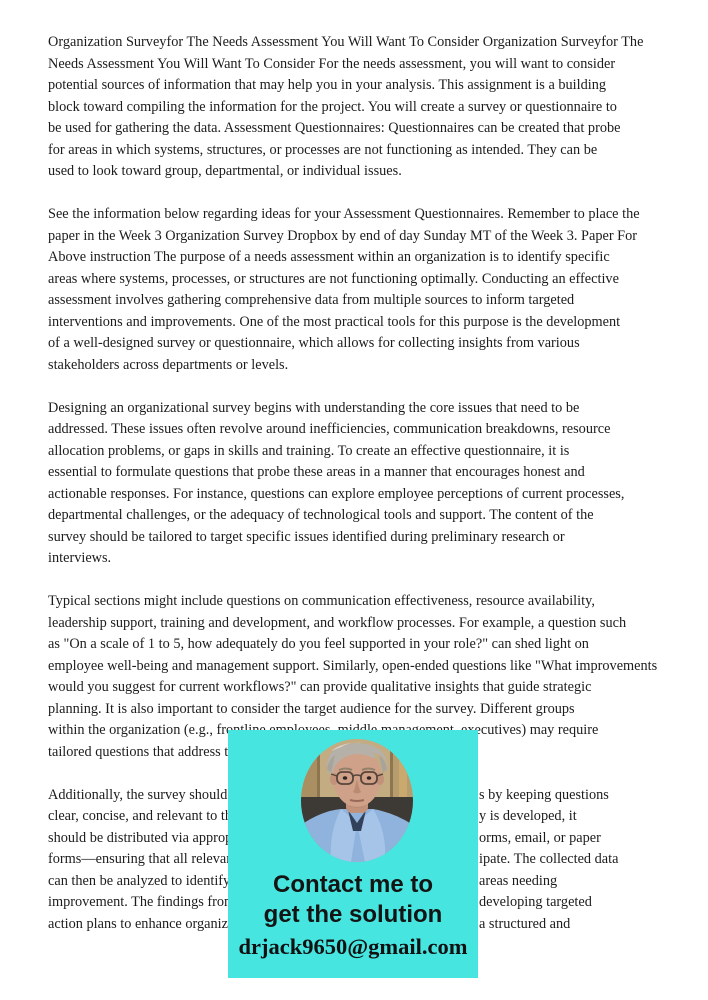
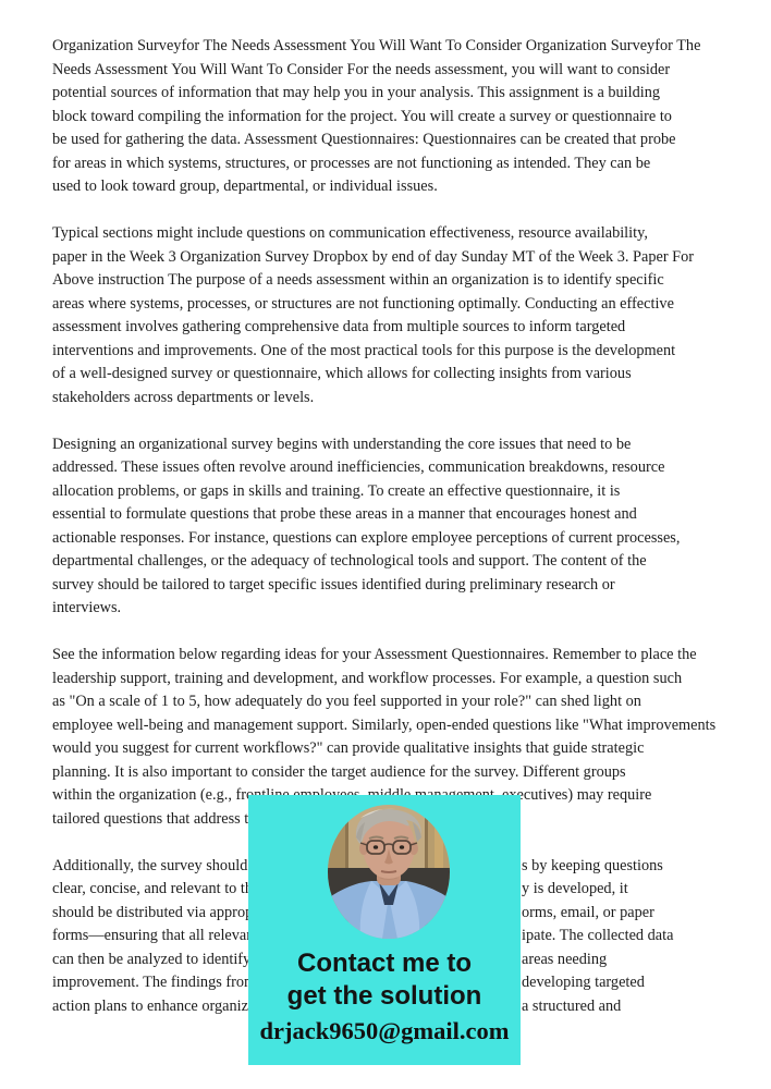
  Organization Surveyfor The Needs Assessment You Will Want To Consider Organization Surveyfor The
  Needs Assessment You Will Want To Consider For the needs assessment, you will want to consider
  potential sources of information that may help you in your analysis. This assignment is a building
  block toward compiling the information for the project. You will create a survey or questionnaire to
  be used for gathering the data. Assessment Questionnaires: Questionnaires can be created that probe
  for areas in which systems, structures, or processes are not functioning as intended. They can be
  used to look toward group, departmental, or individual issues.
- See the information below regarding ideas for your Assessment Questionnaires. Remember to place the
+ Typical sections might include questions on communication effectiveness, resource availability,
  paper in the Week 3 Organization Survey Dropbox by end of day Sunday MT of the Week 3. Paper For
  Above instruction The purpose of a needs assessment within an organization is to identify specific
  areas where systems, processes, or structures are not functioning optimally. Conducting an effective
  assessment involves gathering comprehensive data from multiple sources to inform targeted
  interventions and improvements. One of the most practical tools for this purpose is the development
  of a well-designed survey or questionnaire, which allows for collecting insights from various
  stakeholders across departments or levels.
  Designing an organizational survey begins with understanding the core issues that need to be
  addressed. These issues often revolve around inefficiencies, communication breakdowns, resource
  allocation problems, or gaps in skills and training. To create an effective questionnaire, it is
  essential to formulate questions that probe these areas in a manner that encourages honest and
  actionable responses. For instance, questions can explore employee perceptions of current processes,
  departmental challenges, or the adequacy of technological tools and support. The content of the
  survey should be tailored to target specific issues identified during preliminary research or
  interviews.
- Typical sections might include questions on communication effectiveness, resource availability,
+ See the information below regarding ideas for your Assessment Questionnaires. Remember to place the
  leadership support, training and development, and workflow processes. For example, a question such
  as "On a scale of 1 to 5, how adequately do you feel supported in your role?" can shed light on
  employee well-being and management support. Similarly, open-ended questions like "What improvements
  would you suggest for current workflows?" can provide qualitative insights that guide strategic
  planning. It is also important to consider the target audience for the survey. Different groups
  tailored questions that address t
  Additionally, the survey should
  s by keeping questions
  clear, concise, and relevant to t
  y is developed, it
  should be distributed via appro
  orms, email, or paper
  forms—ensuring that all releva
  ipate. The collected data
  can then be analyzed to identify
  areas needing
  improvement. The findings fro
  developing targeted
  action plans to enhance organiz
  a structured and
  Contact me to
  get the solution
  drjack9650@gmail.com
